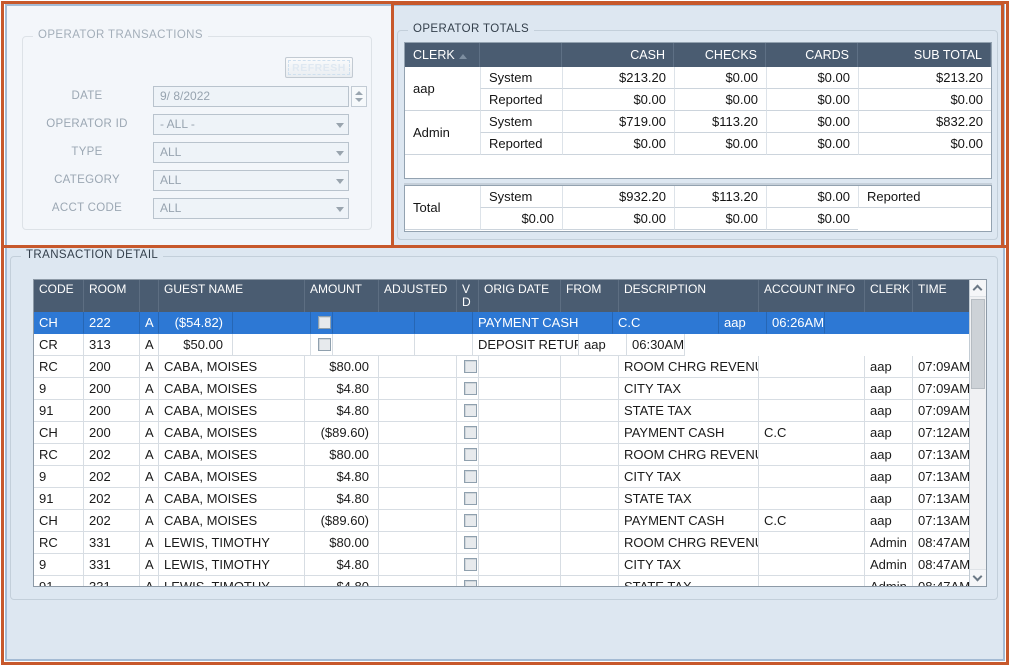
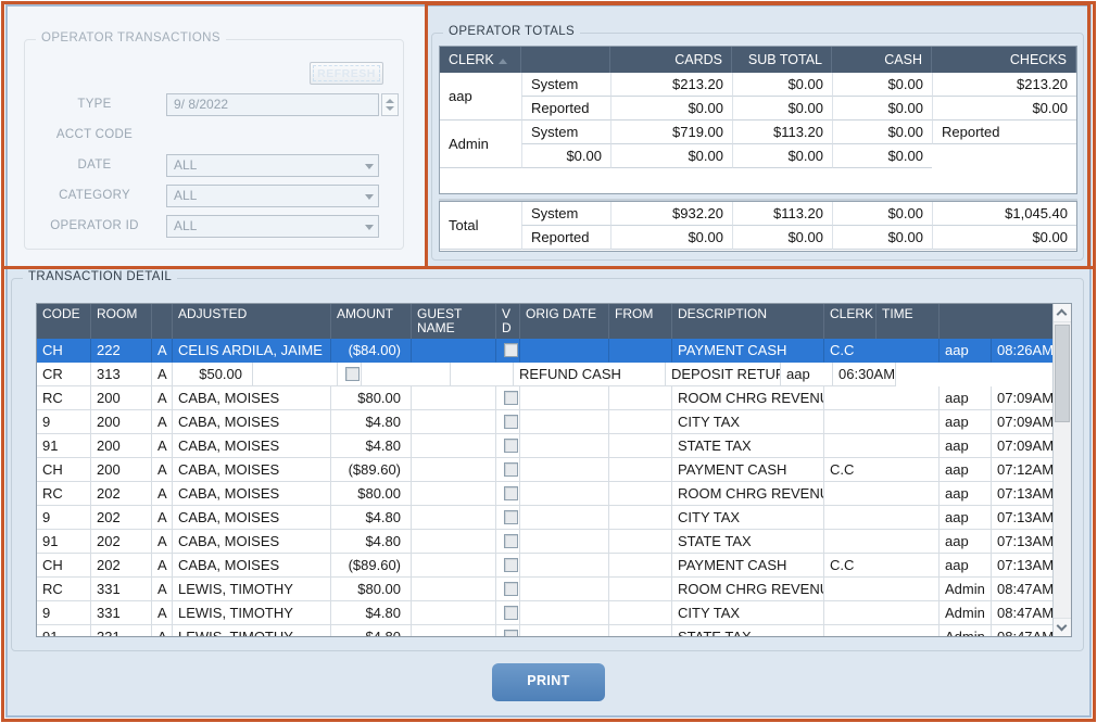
  OPERATOR TRANSACTIONS
  REFRESH
- DATE
+ TYPE
  9/ 8/2022
- OPERATOR ID
+ ACCT CODE
- - ALL -
- TYPE
+ DATE
  ALL
  CATEGORY
  ALL
- ACCT CODE
+ OPERATOR ID
  ALL
  OPERATOR TOTALS
  CLERK
- CASH
+ CARDS
- CHECKS
+ SUB TOTAL
- CARDS
+ CASH
- SUB TOTAL
+ CHECKS
  aap
  System
  $213.20
  $0.00
  $0.00
  $213.20
  Reported
  $0.00
  $0.00
  $0.00
  $0.00
  Admin
  System
  $719.00
  $113.20
  $0.00
- $832.20
  Reported
  $0.00
  $0.00
  $0.00
  $0.00
  Total
  System
  $932.20
  $113.20
  $0.00
+ $1,045.40
  Reported
  $0.00
  $0.00
  $0.00
  $0.00
  TRANSACTION DETAIL
  CODE
  ROOM
- GUEST NAME
+ ADJUSTED
  AMOUNT
- ADJUSTED
+ GUEST NAME
  V D
  ORIG DATE
  FROM
  DESCRIPTION
- ACCOUNT INFO
  CLERK
  TIME
  CH
  222
  A
+ CELIS ARDILA, JAIME
- ($54.82)
+ ($84.00)
  PAYMENT CASH
  C.C
  aap
- 06:26AM
+ 08:26AM
  CR
  313
  A
  $50.00
+ REFUND CASH
  DEPOSIT RETUR
  aap
  06:30AM
  RC
  200
  A
  CABA, MOISES
  $80.00
  ROOM CHRG REVEN
  aap
  07:09AM
  9
  200
  A
  CABA, MOISES
  $4.80
  CITY TAX
  aap
  07:09AM
  91
  200
  A
  CABA, MOISES
  $4.80
  STATE TAX
  aap
  07:09AM
  CH
  200
  A
  CABA, MOISES
  ($89.60)
  PAYMENT CASH
  C.C
  aap
  07:12AM
  RC
  202
  A
  CABA, MOISES
  $80.00
  ROOM CHRG REVEN
  aap
  07:13AM
  9
  202
  A
  CABA, MOISES
  $4.80
  CITY TAX
  aap
  07:13AM
  91
  202
  A
  CABA, MOISES
  $4.80
  STATE TAX
  aap
  07:13AM
  CH
  202
  A
  CABA, MOISES
  ($89.60)
  PAYMENT CASH
  C.C
  aap
  07:13AM
  RC
  331
  A
  LEWIS, TIMOTHY
  $80.00
  ROOM CHRG REVEN
  Admin
  08:47AM
  9
  331
  A
  LEWIS, TIMOTHY
  $4.80
  CITY TAX
  Admin
  08:47AM
+ PRINT
